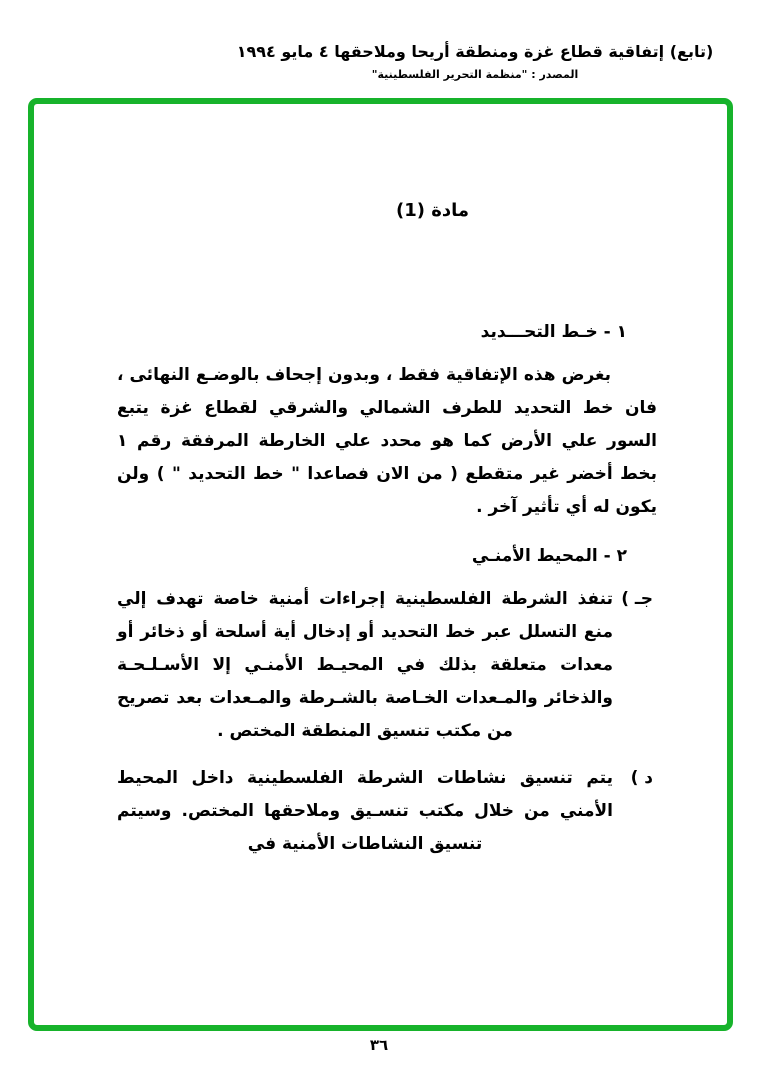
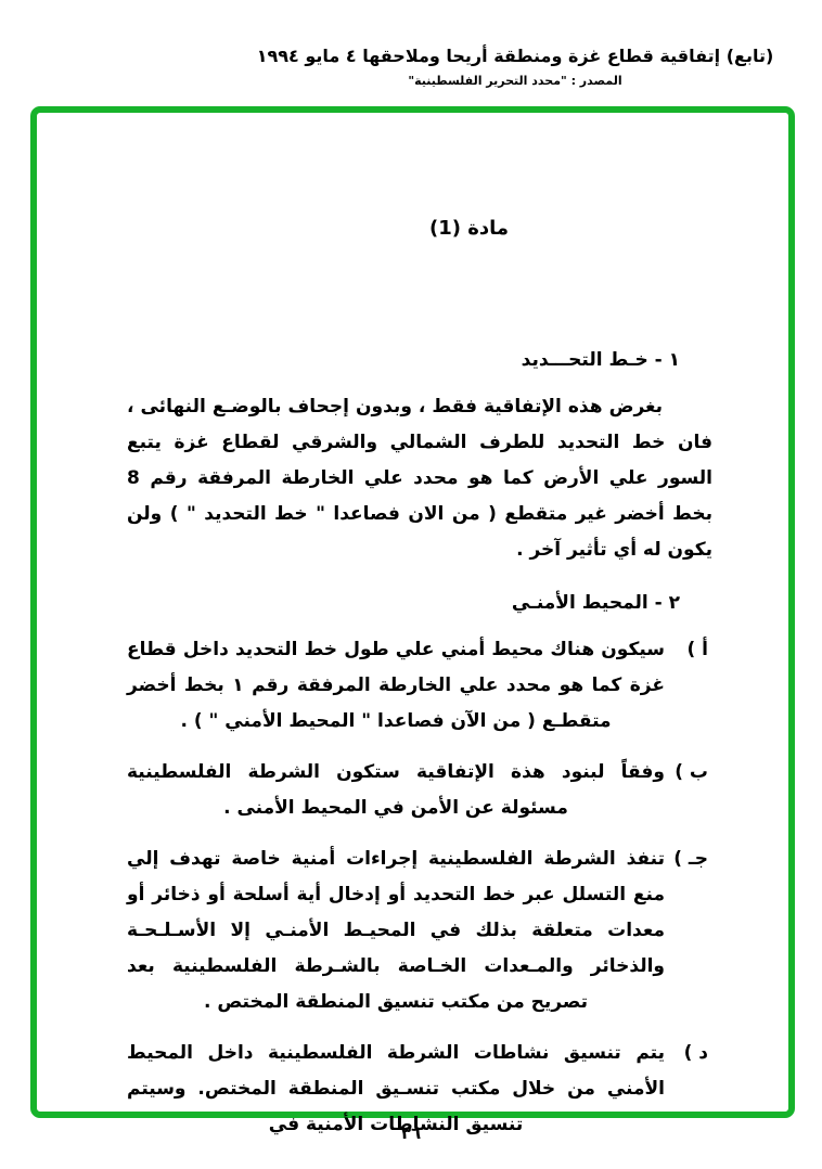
  (تابع) إتفاقية قطاع غزة ومنطقة أريحا وملاحقها ٤ مايو ١٩٩٤
- المصدر : "منظمة التحرير الفلسطينية"
+ المصدر : "محدد التحرير الفلسطينية"
  مادة (1)
  ١ - خـط التحـــديد
- بغرض هذه الإتفاقية فقط ، وبدون إجحاف بالوضـع النهائى ، فان خط التحديد للطرف الشمالي والشرقي لقطاع غزة يتبع السور علي الأرض كما هو محدد علي الخارطة المرفقة رقم ١ بخط أخضر غير متقطع ( من الان فصاعدا " خط التحديد " ) ولن يكون له أي تأثير آخر .
+ بغرض هذه الإتفاقية فقط ، وبدون إجحاف بالوضـع النهائى ، فان خط التحديد للطرف الشمالي والشرقي لقطاع غزة يتبع السور علي الأرض كما هو محدد علي الخارطة المرفقة رقم 8 بخط أخضر غير متقطع ( من الان فصاعدا " خط التحديد " ) ولن يكون له أي تأثير آخر .
  ٢ - المحيط الأمنـي
+ أ )
+ سيكون هناك محيط أمني علي طول خط التحديد داخل قطاع غزة كما هو محدد علي الخارطة المرفقة رقم ١ بخط أخضر متقطـع ( من الآن فصاعدا " المحيط الأمني " ) .
+ ب )
+ وفقاً لبنود هذة الإتفاقية ستكون الشرطة الفلسطينية مسئولة عن الأمن في المحيط الأمنى .
  جـ )
- تنفذ الشرطة الفلسطينية إجراءات أمنية خاصة تهدف إلي منع التسلل عبر خط التحديد أو إدخال أية أسلحة أو ذخائر أو معدات متعلقة بذلك في المحيـط الأمنـي إلا الأسـلـحـة والذخائر والمـعدات الخـاصة بالشـرطة والمـعدات بعد تصريح من مكتب تنسيق المنطقة المختص .
+ تنفذ الشرطة الفلسطينية إجراءات أمنية خاصة تهدف إلي منع التسلل عبر خط التحديد أو إدخال أية أسلحة أو ذخائر أو معدات متعلقة بذلك في المحيـط الأمنـي إلا الأسـلـحـة والذخائر والمـعدات الخـاصة بالشـرطة الفلسطينية بعد تصريح من مكتب تنسيق المنطقة المختص .
  د )
- يتم تنسيق نشاطات الشرطة الفلسطينية داخل المحيط الأمني من خلال مكتب تنسـيق وملاحقها المختص. وسيتم تنسيق النشاطات الأمنية في
+ يتم تنسيق نشاطات الشرطة الفلسطينية داخل المحيط الأمني من خلال مكتب تنسـيق المنطقة المختص. وسيتم تنسيق النشاطات الأمنية في
  ٣٦
